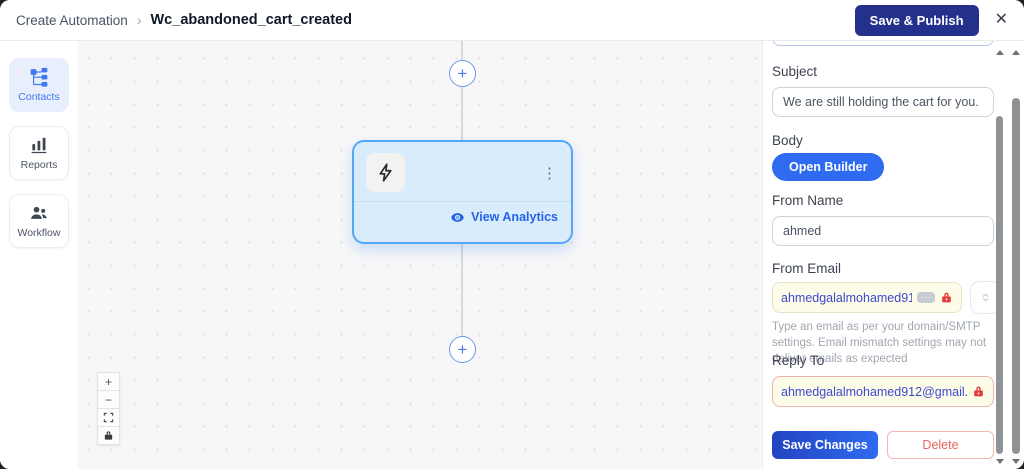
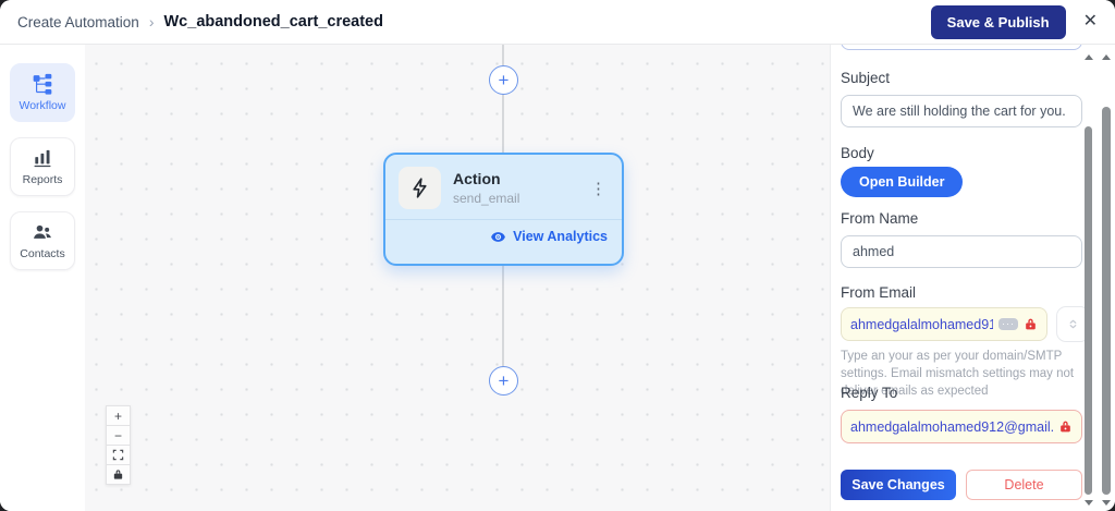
  Create Automation
  ›
  Wc_abandoned_cart_created
  Save & Publish
  ✕
  +
  +
+ Action
+ send_email
  ⋮
  View Analytics
- Contacts
+ Workflow
  Reports
- Workflow
+ Contacts
  +
  −
  Subject
  We are still holding the cart for you.
  Body
  Open Builder
  From Name
  ahmed
  From Email
  ···
- Type an email as per your domain/SMTP settings. Email mismatch settings may not deliver emails as expected
+ Type an your as per your domain/SMTP settings. Email mismatch settings may not deliver emails as expected
  Reply To
  ahmedgalalmohamed912@gmail.
  Save Changes
  Delete
